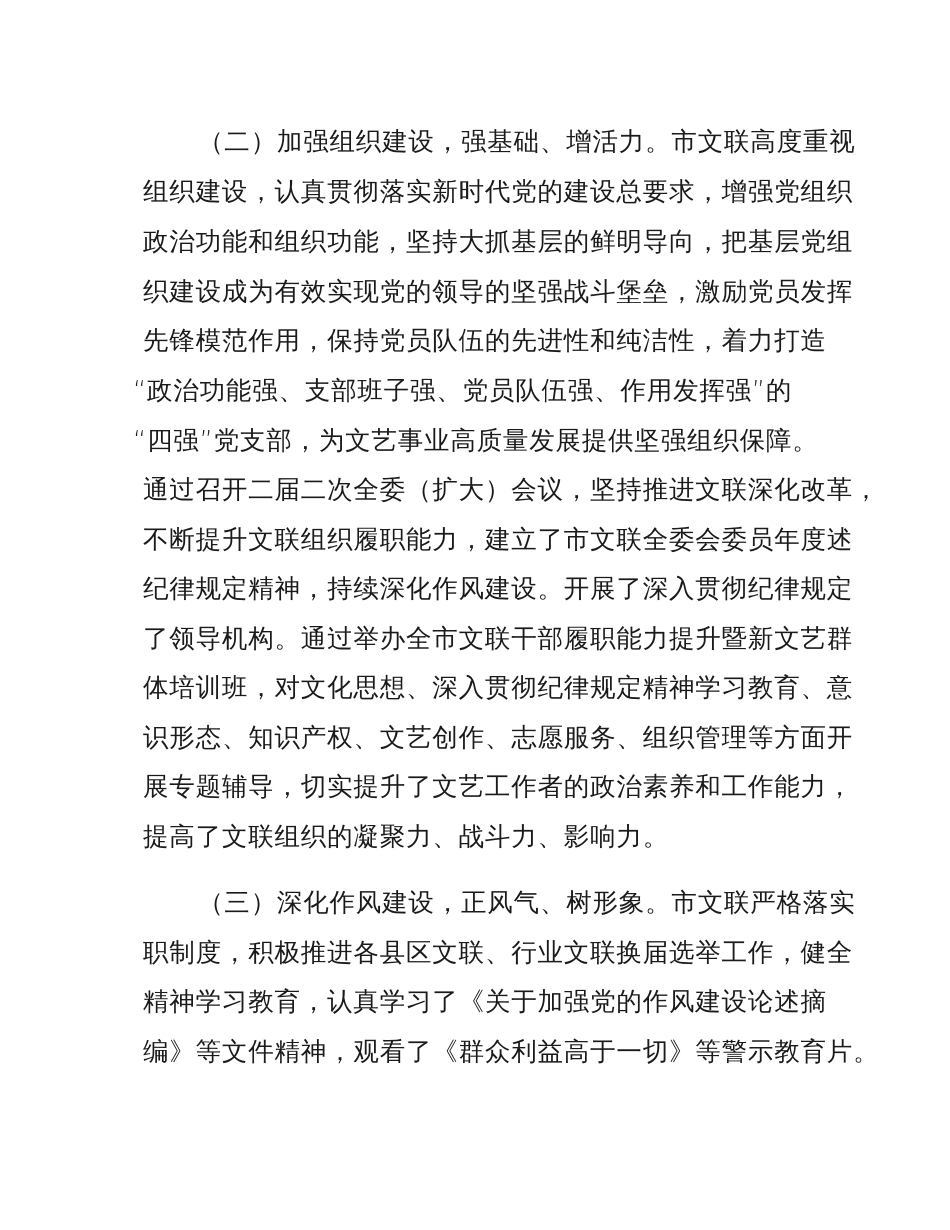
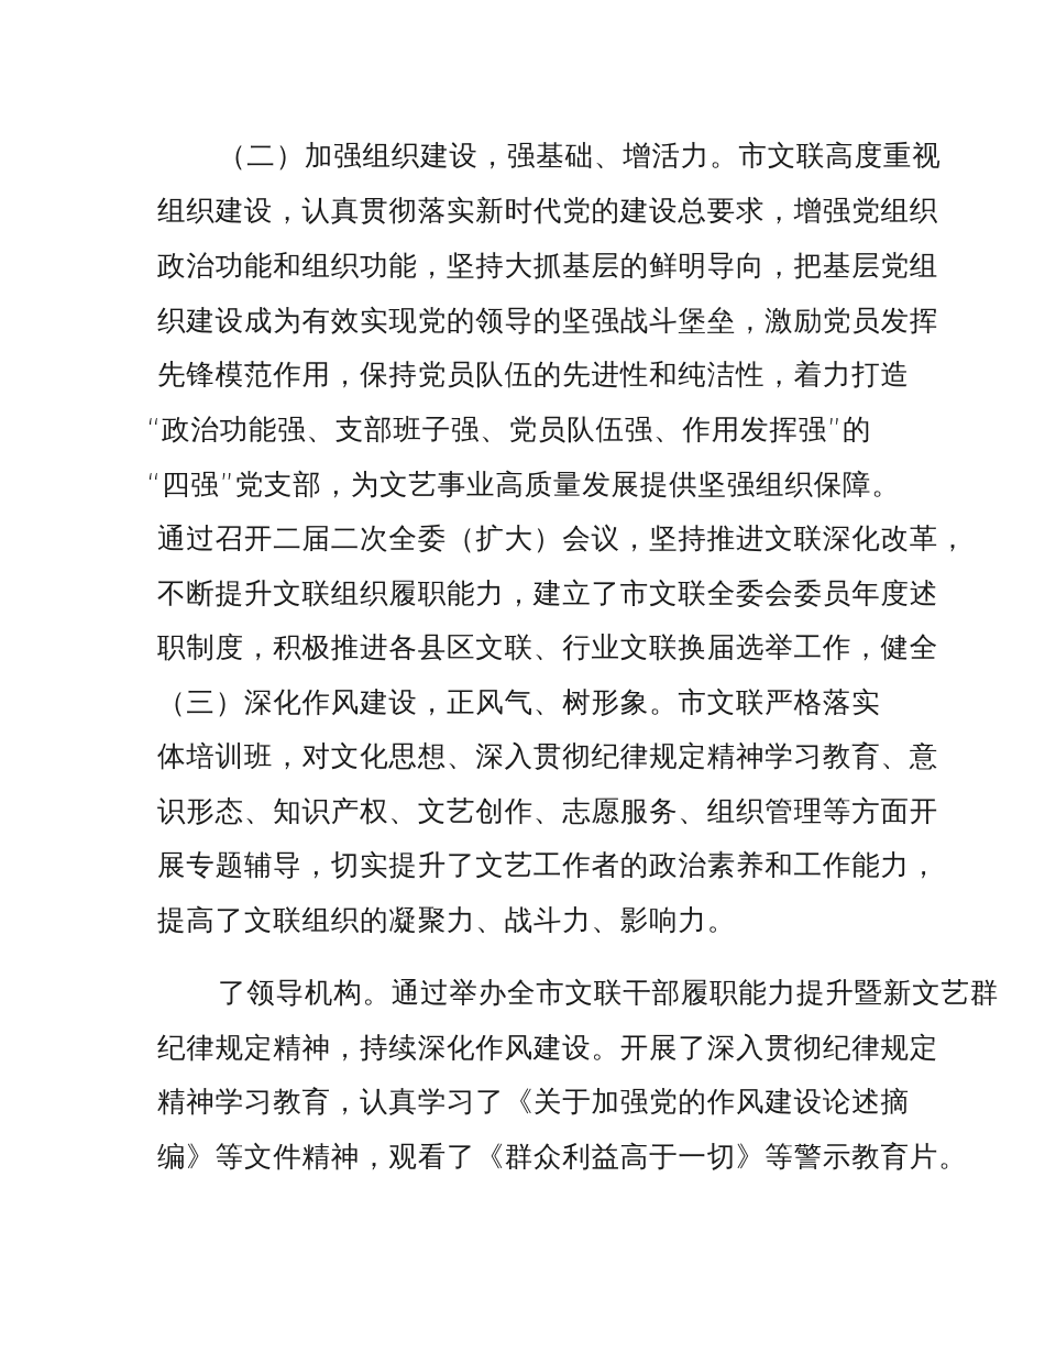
  （二）加强组织建设，强基础、增活力。市文联高度重视
  组织建设，认真贯彻落实新时代党的建设总要求，增强党组织
  政治功能和组织功能，坚持大抓基层的鲜明导向，把基层党组
  织建设成为有效实现党的领导的坚强战斗堡垒，激励党员发挥
  先锋模范作用，保持党员队伍的先进性和纯洁性，着力打造
  “政治功能强、支部班子强、党员队伍强、作用发挥强”的
  “四强”党支部，为文艺事业高质量发展提供坚强组织保障。
  通过召开二届二次全委（扩大）会议，坚持推进文联深化改革，
  不断提升文联组织履职能力，建立了市文联全委会委员年度述
- 纪律规定精神，持续深化作风建设。开展了深入贯彻纪律规定
+ 职制度，积极推进各县区文联、行业文联换届选举工作，健全
- 了领导机构。通过举办全市文联干部履职能力提升暨新文艺群
+ （三）深化作风建设，正风气、树形象。市文联严格落实
  体培训班，对文化思想、深入贯彻纪律规定精神学习教育、意
  识形态、知识产权、文艺创作、志愿服务、组织管理等方面开
  展专题辅导，切实提升了文艺工作者的政治素养和工作能力，
  提高了文联组织的凝聚力、战斗力、影响力。
- （三）深化作风建设，正风气、树形象。市文联严格落实
+ 了领导机构。通过举办全市文联干部履职能力提升暨新文艺群
- 职制度，积极推进各县区文联、行业文联换届选举工作，健全
+ 纪律规定精神，持续深化作风建设。开展了深入贯彻纪律规定
  精神学习教育，认真学习了《关于加强党的作风建设论述摘
  编》等文件精神，观看了《群众利益高于一切》等警示教育片。
